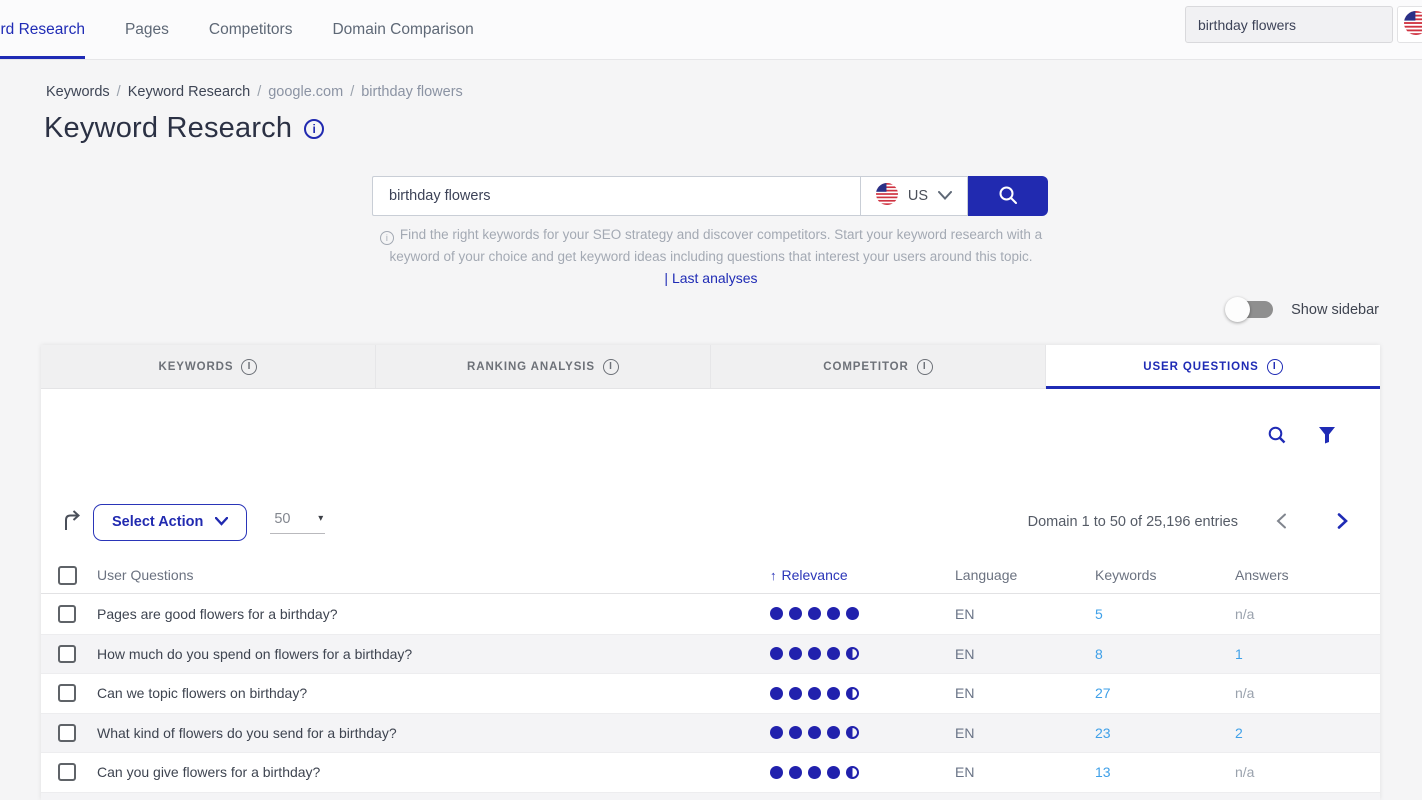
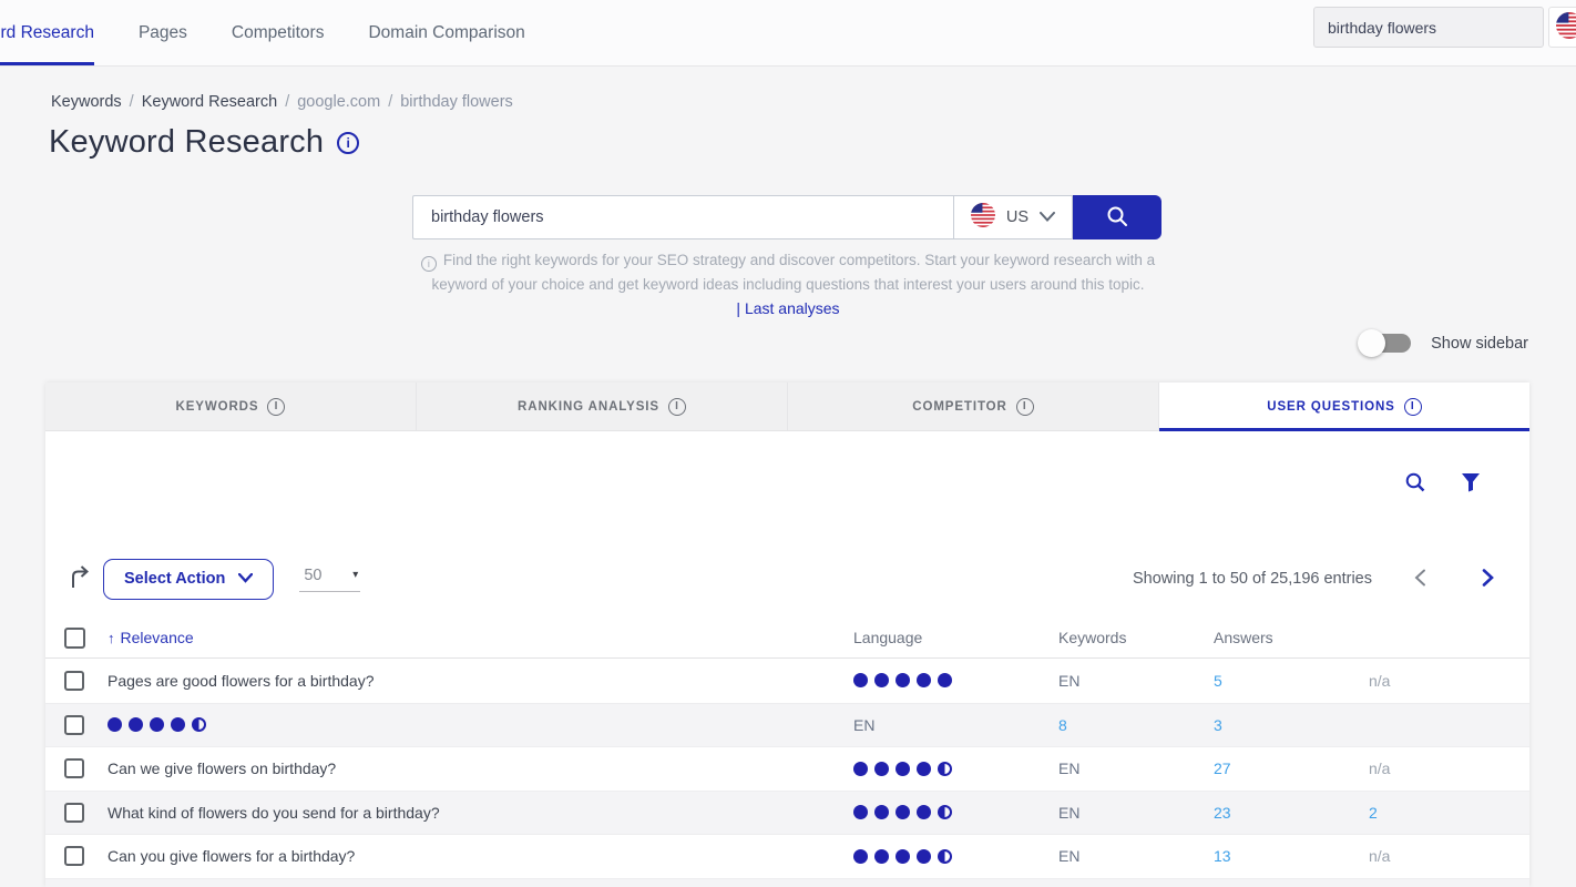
  Pages
  Competitors
  Domain Comparison
  birthday flowers
  Keywords
  /
  Keyword Research
  /
  google.com
  /
  birthday flowers
  Keyword Research
  i
  birthday flowers
  US
  i Find the right keywords for your SEO strategy and discover competitors. Start your keyword research with a keyword of your choice and get keyword ideas including questions that interest your users around this topic.
  | Last analyses
  Show sidebar
  KEYWORDS
  I
  RANKING ANALYSIS
  I
  COMPETITOR
  I
  USER QUESTIONS
  I
  Select Action
  50
  ▾
- Domain 1 to 50 of 25,196 entries
+ Showing 1 to 50 of 25,196 entries
- User Questions
  ↑ Relevance
  Language
  Keywords
  Answers
  Pages are good flowers for a birthday?
  EN
  5
  n/a
- How much do you spend on flowers for a birthday?
  EN
  8
- 1
+ 3
- Can we topic flowers on birthday?
+ Can we give flowers on birthday?
  EN
  27
  n/a
  What kind of flowers do you send for a birthday?
  EN
  23
  2
  Can you give flowers for a birthday?
  EN
  13
  n/a
